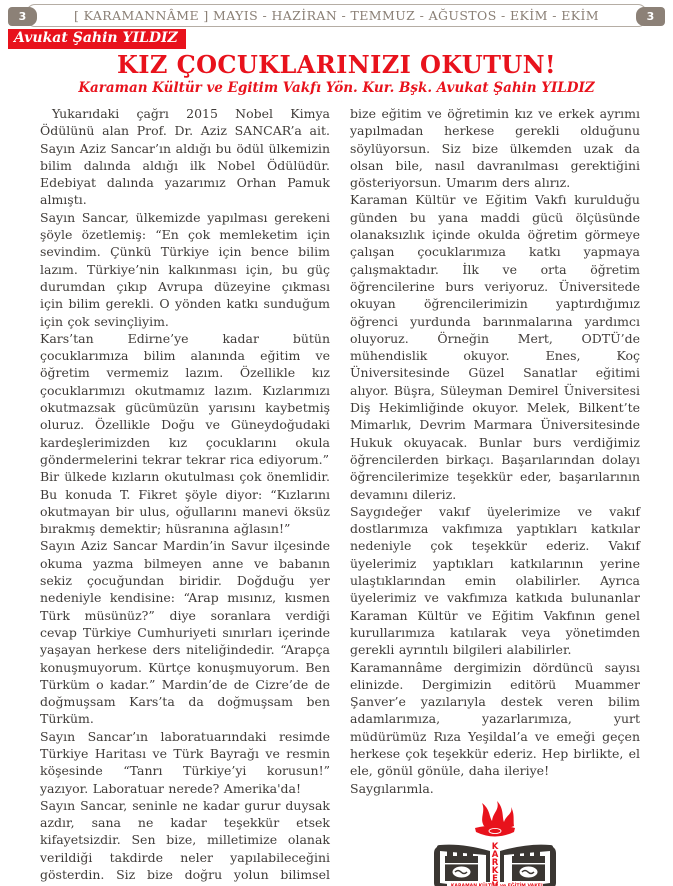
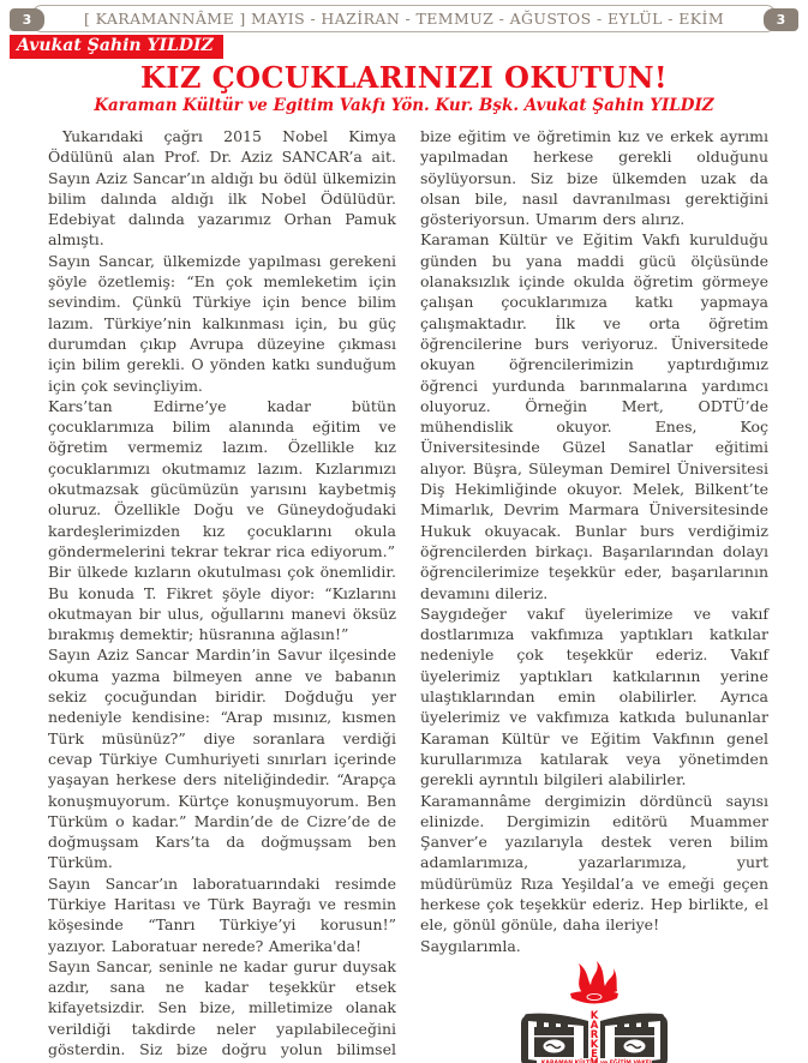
- [ KARAMANNÂME ] MAYIS - HAZİRAN - TEMMUZ - AĞUSTOS - EKİM - EKİM
+ [ KARAMANNÂME ] MAYIS - HAZİRAN - TEMMUZ - AĞUSTOS - EYLÜL - EKİM
  3
  3
  Avukat Şahin YILDIZ
  KIZ ÇOCUKLARINIZI OKUTUN!
  Karaman Kültür ve Egitim Vakfı Yön. Kur. Bşk. Avukat Şahin YILDIZ
  Yukarıdaki çağrı 2015 Nobel Kimya Ödülünü alan Prof. Dr. Aziz SANCAR’a ait. Sayın Aziz Sancar’ın aldığı bu ödül ülkemizin bilim dalında aldığı ilk Nobel Ödülüdür. Edebiyat dalında yazarımız Orhan Pamuk almıştı.
  Sayın Sancar, ülkemizde yapılması gerekeni şöyle özetlemiş: “En çok memleketim için sevindim. Çünkü Türkiye için bence bilim lazım. Türkiye’nin kalkınması için, bu güç durumdan çıkıp Avrupa düzeyine çıkması için bilim gerekli. O yönden katkı sunduğum için çok sevinçliyim.
  Kars’tan Edirne’ye kadar bütün çocuklarımıza bilim alanında eğitim ve öğretim vermemiz lazım. Özellikle kız çocuklarımızı okutmamız lazım. Kızlarımızı okutmazsak gücümüzün yarısını kaybetmiş oluruz. Özellikle Doğu ve Güneydoğudaki kardeşlerimizden kız çocuklarını okula göndermelerini tekrar tekrar rica ediyorum.”
  Bir ülkede kızların okutulması çok önemlidir. Bu konuda T. Fikret şöyle diyor: “Kızlarını okutmayan bir ulus, oğullarını manevi öksüz bırakmış demektir; hüsranına ağlasın!”
  Sayın Aziz Sancar Mardin’in Savur ilçesinde okuma yazma bilmeyen anne ve babanın sekiz çocuğundan biridir. Doğduğu yer nedeniyle kendisine: “Arap mısınız, kısmen Türk müsünüz?” diye soranlara verdiği cevap Türkiye Cumhuriyeti sınırları içerinde yaşayan herkese ders niteliğindedir. “Arapça konuşmuyorum. Kürtçe konuşmuyorum. Ben Türküm o kadar.” Mardin’de de Cizre’de de doğmuşsam Kars’ta da doğmuşsam ben Türküm.
  Sayın Sancar’ın laboratuarındaki resimde Türkiye Haritası ve Türk Bayrağı ve resmin köşesinde “Tanrı Türkiye’yi korusun!” yazıyor. Laboratuar nerede? Amerika'da!
  Sayın Sancar, seninle ne kadar gurur duysak azdır, sana ne kadar teşekkür etsek kifayetsizdir. Sen bize, milletimize olanak verildiği takdirde neler yapılabileceğini gösterdin. Siz bize doğru yolun bilimsel
  bize eğitim ve öğretimin kız ve erkek ayrımı yapılmadan herkese gerekli olduğunu söylüyorsun. Siz bize ülkemden uzak da olsan bile, nasıl davranılması gerektiğini gösteriyorsun. Umarım ders alırız.
  Karaman Kültür ve Eğitim Vakfı kurulduğu günden bu yana maddi gücü ölçüsünde olanaksızlık içinde okulda öğretim görmeye çalışan çocuklarımıza katkı yapmaya çalışmaktadır. İlk ve orta öğretim öğrencilerine burs veriyoruz. Üniversitede okuyan öğrencilerimizin yaptırdığımız öğrenci yurdunda barınmalarına yardımcı oluyoruz. Örneğin Mert, ODTÜ’de mühendislik okuyor. Enes, Koç Üniversitesinde Güzel Sanatlar eğitimi alıyor. Büşra, Süleyman Demirel Üniversitesi Diş Hekimliğinde okuyor. Melek, Bilkent’te Mimarlık, Devrim Marmara Üniversitesinde Hukuk okuyacak. Bunlar burs verdiğimiz öğrencilerden birkaçı. Başarılarından dolayı öğrencilerimize teşekkür eder, başarılarının devamını dileriz.
  Saygıdeğer vakıf üyelerimize ve vakıf dostlarımıza vakfımıza yaptıkları katkılar nedeniyle çok teşekkür ederiz. Vakıf üyelerimiz yaptıkları katkılarının yerine ulaştıklarından emin olabilirler. Ayrıca üyelerimiz ve vakfımıza katkıda bulunanlar Karaman Kültür ve Eğitim Vakfının genel kurullarımıza katılarak veya yönetimden gerekli ayrıntılı bilgileri alabilirler.
  Karamannâme dergimizin dördüncü sayısı elinizde. Dergimizin editörü Muammer Şanver’e yazılarıyla destek veren bilim adamlarımıza, yazarlarımıza, yurt müdürümüz Rıza Yeşildal’a ve emeği geçen herkese çok teşekkür ederiz. Hep birlikte, el ele, gönül gönüle, daha ileriye!
  Saygılarımla.
  K
  A
  R
  K
  E
